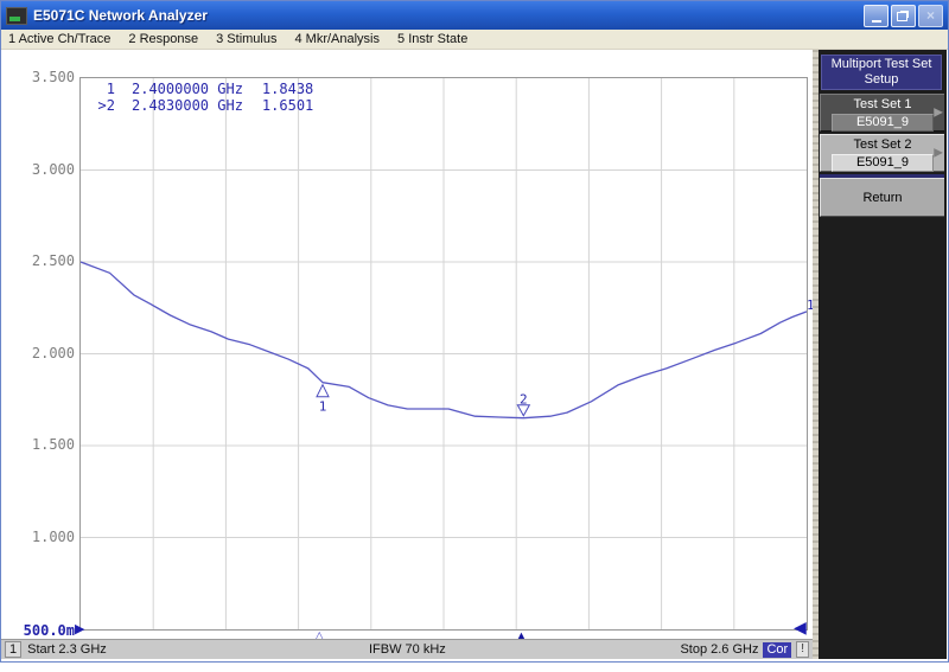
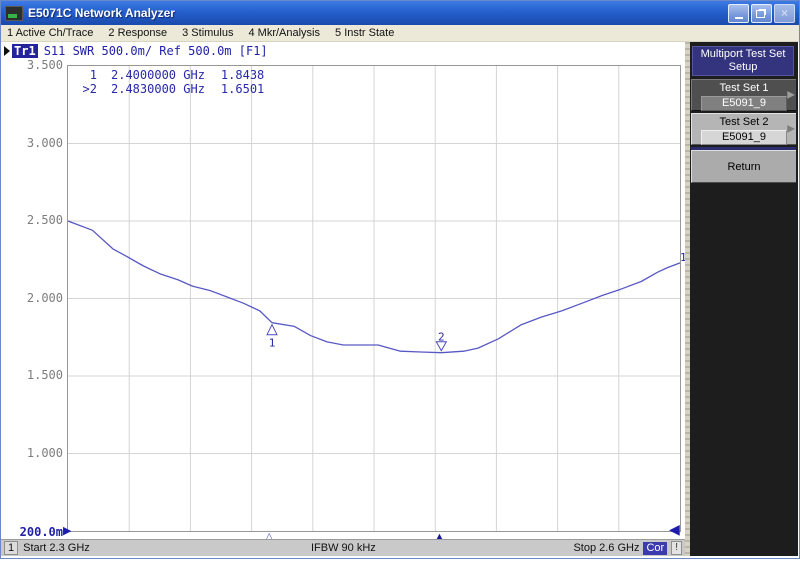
  E5071C Network Analyzer
  ×
  1 Active Ch/Trace
  2 Response
  3 Stimulus
  4 Mkr/Analysis
  5 Instr State
+ Tr1
+ S11 SWR 500.0m/ Ref 500.0m [F1]
  1
  2
  1
  2.4000000 GHz
  1.8438
  >2
  2.4830000 GHz
  1.6501
  3.500
  3.000
  2.500
  2.000
  1.500
  1.000
- 500.0m
+ 200.0m
  ▶
  ◀
  1
  △
  ▲
  1
  Start 2.3 GHz
- IFBW 70 kHz
+ IFBW 90 kHz
  Stop 2.6 GHz
  Cor
  !
  Multiport Test Set
  Setup
  Test Set 1
  E5091_9
  ▶
  Test Set 2
  E5091_9
  ▶
  Return
